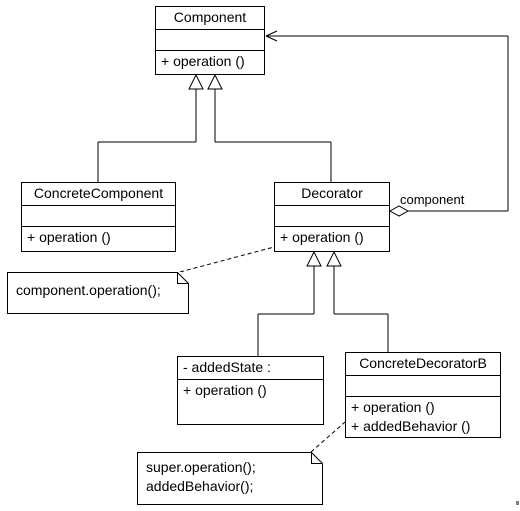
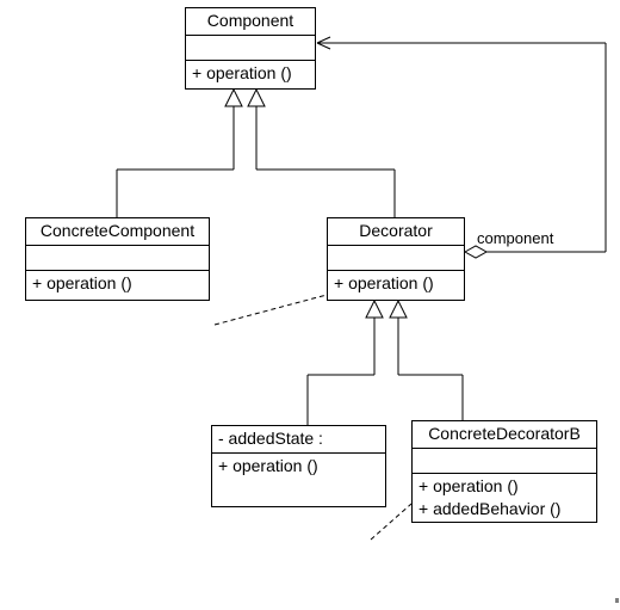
  Component
  + operation ()
  ConcreteComponent
  + operation ()
  Decorator
  + operation ()
  - addedState :
  + operation ()
  ConcreteDecoratorB
  + operation ()
  + addedBehavior ()
- component.operation();
- super.operation();
- addedBehavior();
  component
